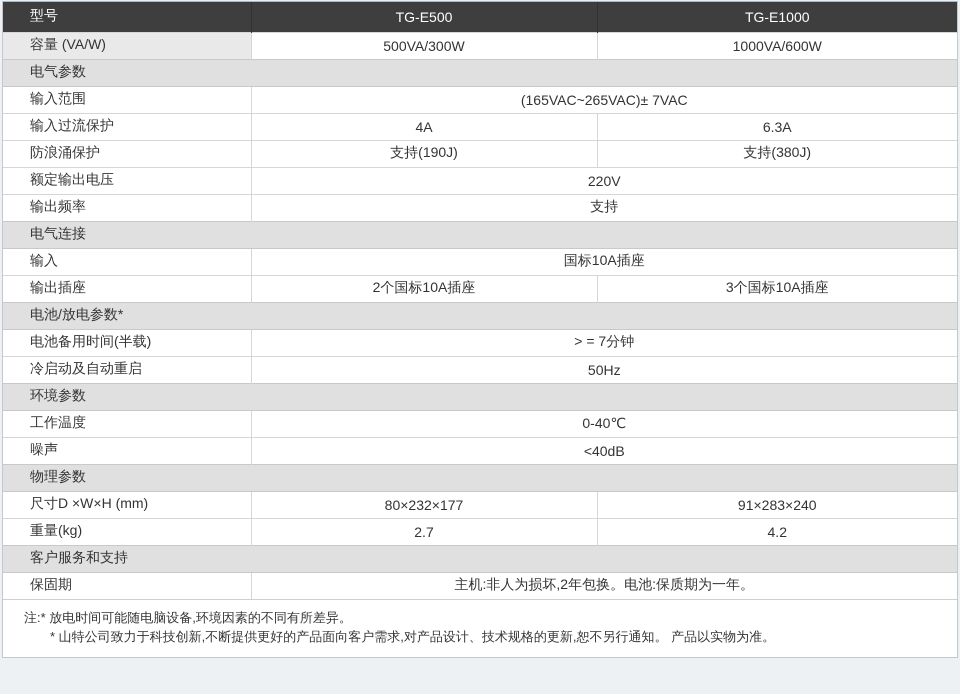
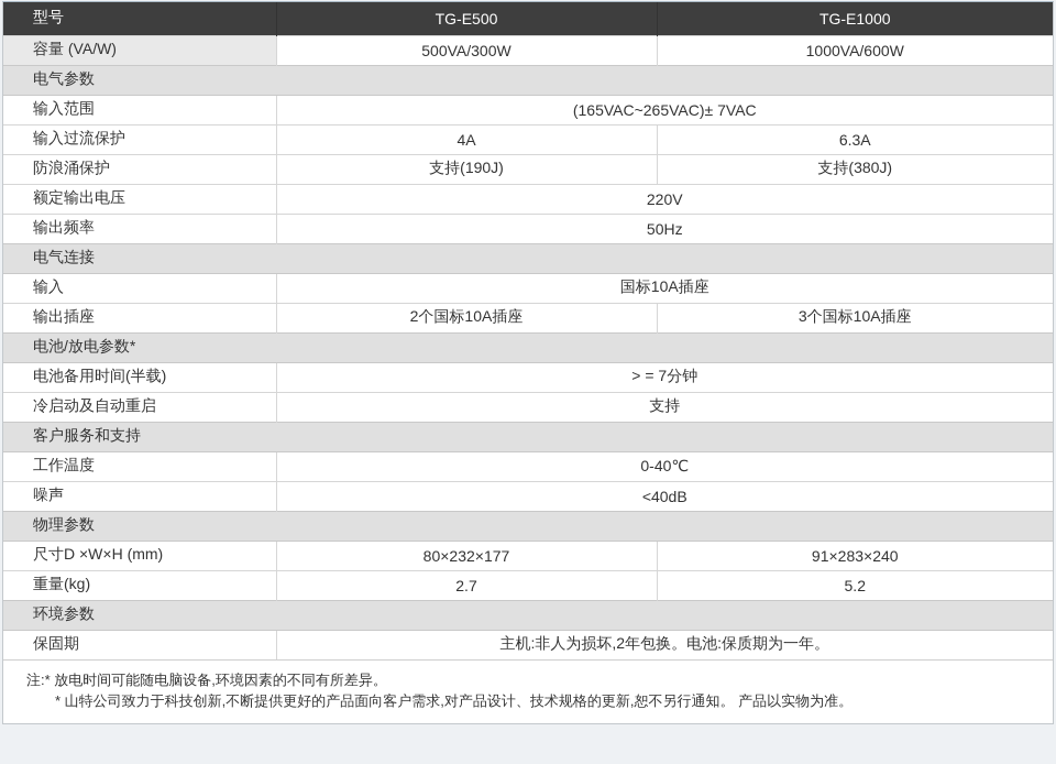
  型号	TG-E500	TG-E1000
  容量 (VA/W)	500VA/300W	1000VA/600W
  电气参数
  输入范围	(165VAC~265VAC)± 7VAC
  输入过流保护	4A	6.3A
  防浪涌保护	支持(190J)	支持(380J)
  额定输出电压	220V
- 输出频率	支持
+ 输出频率	50Hz
  电气连接
  输入	国标10A插座
  输出插座	2个国标10A插座	3个国标10A插座
  电池/放电参数*
  电池备用时间(半载)	> = 7分钟
- 冷启动及自动重启	50Hz
+ 冷启动及自动重启	支持
- 环境参数
+ 客户服务和支持
  工作温度	0-40℃
  噪声	<40dB
  物理参数
  尺寸D ×W×H (mm)	80×232×177	91×283×240
- 重量(kg)	2.7	4.2
+ 重量(kg)	2.7	5.2
- 客户服务和支持
+ 环境参数
  保固期	主机:非人为损坏,2年包换。电池:保质期为一年。
  注:* 放电时间可能随电脑设备,环境因素的不同有所差异。
  * 山特公司致力于科技创新,不断提供更好的产品面向客户需求,对产品设计、技术规格的更新,恕不另行通知。 产品以实物为准。
